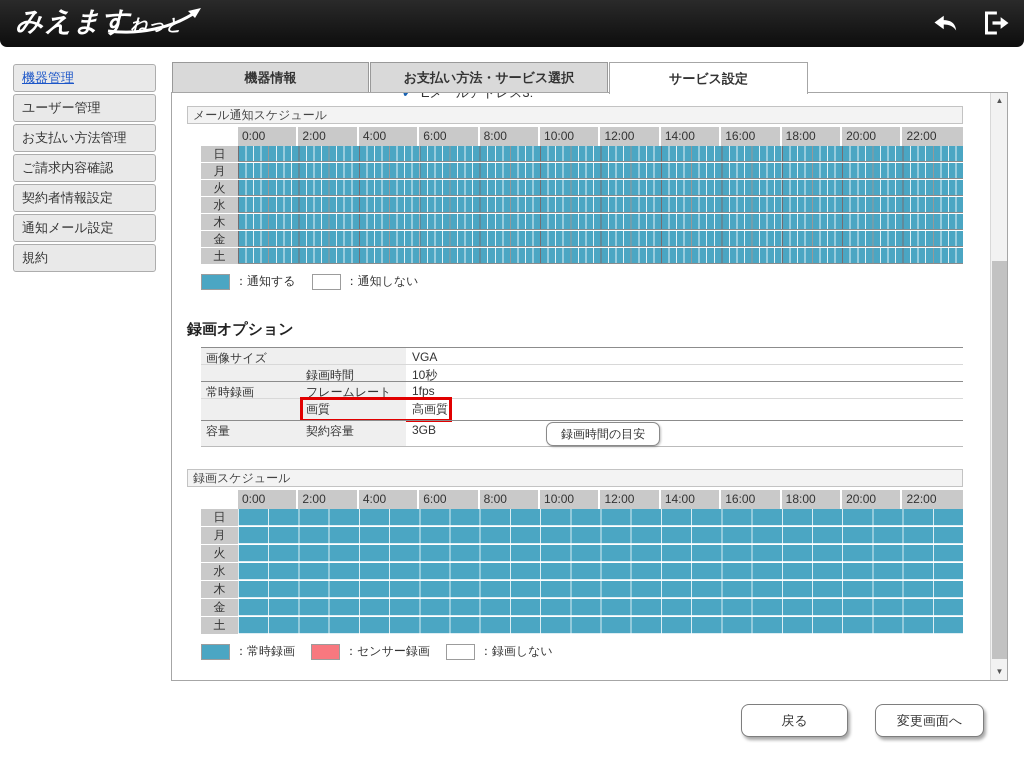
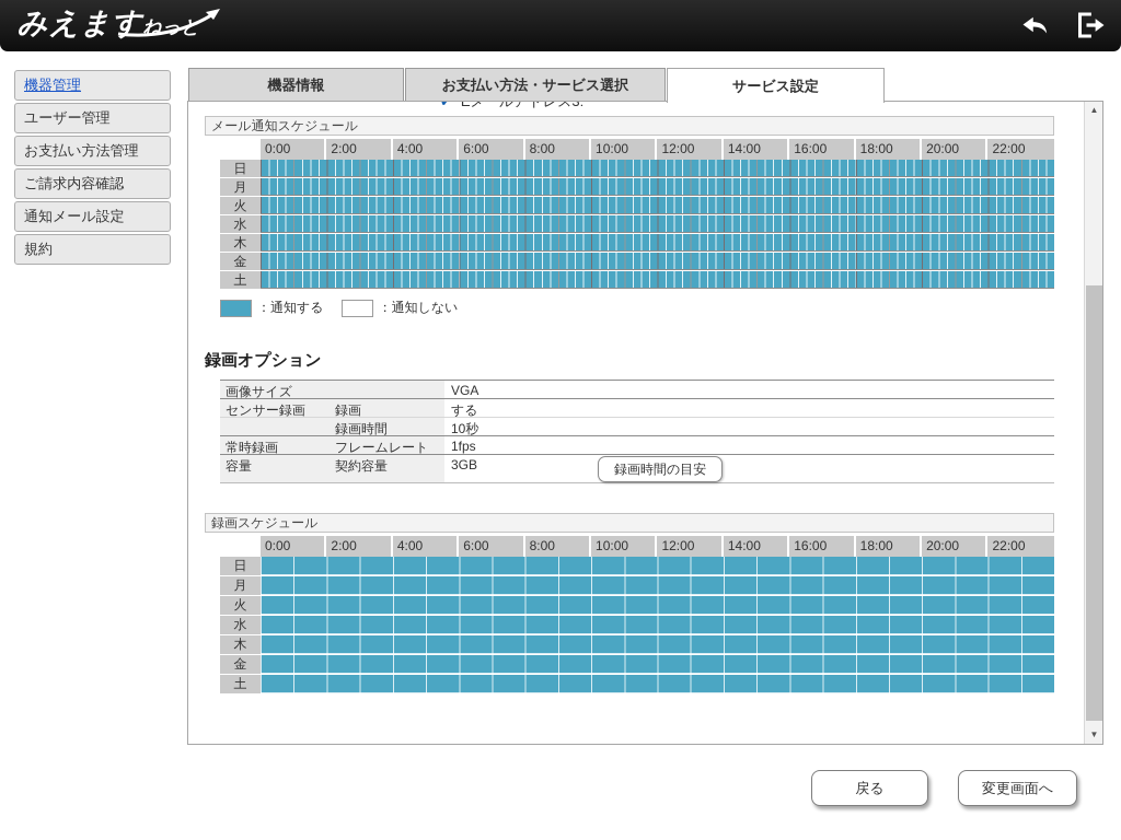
  みえますねっ
  機器管理
  ユーザー管理
  お支払い方法管理
  ご請求内容確認
- 契約者情報設定
  通知メール設定
  規約
  機器情報
  お支払い方法・サービス選択
  サービス設定
  ✔
  Eメールアドレス3:
  メール通知スケジュール
  0:00
  2:00
  4:00
  6:00
  8:00
  10:00
  12:00
  14:00
  16:00
  18:00
  20:00
  22:00
  日
  月
  火
  水
  木
  金
  土
  ：通知する
  ：通知しない
  録画オプション
  画像サイズ
  VGA
+ センサー録画
+ 録画
+ する
  録画時間
  10秒
  常時録画
  フレームレート
  1fps
- 画質
- 高画質
  容量
  契約容量
  3GB
  録画時間の目安
  録画スケジュール
  0:00
  2:00
  4:00
  6:00
  8:00
  10:00
  12:00
  14:00
  16:00
  18:00
  20:00
  22:00
  日
  月
  火
  水
  木
  金
  土
- ：常時録画
- ：センサー録画
- ：録画しない
  ▲
  ▼
  戻る
  変更画面へ
